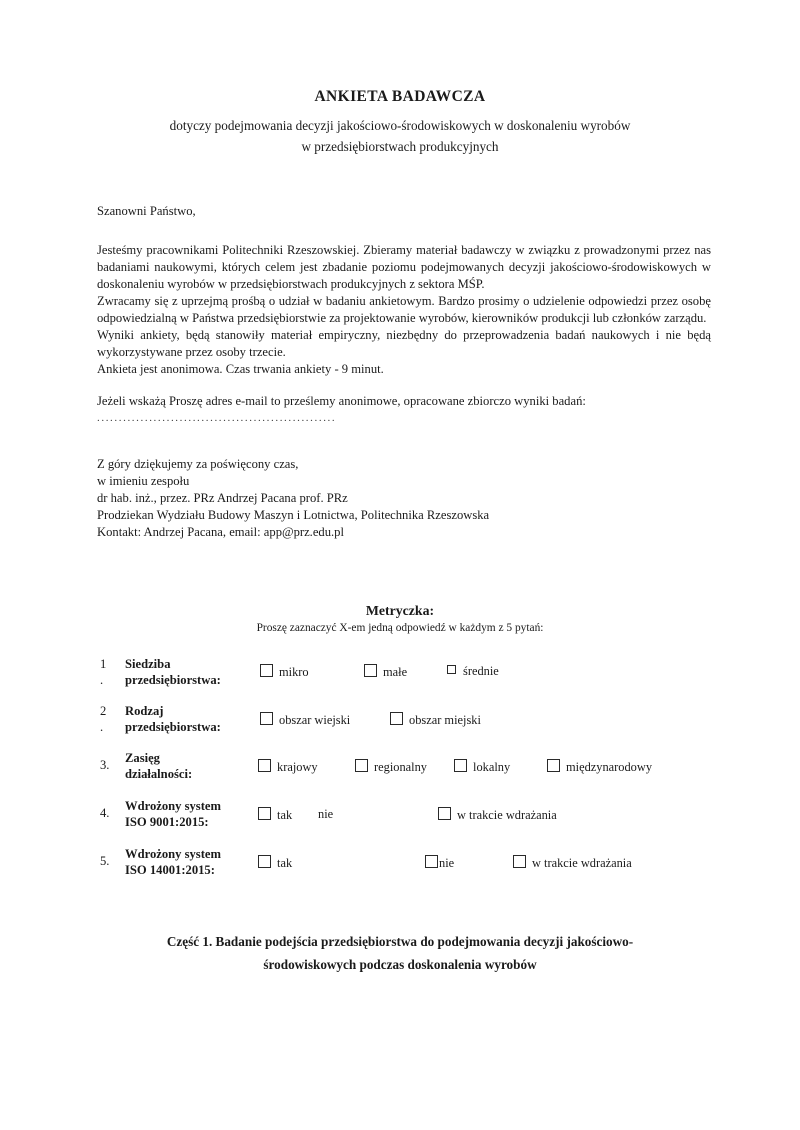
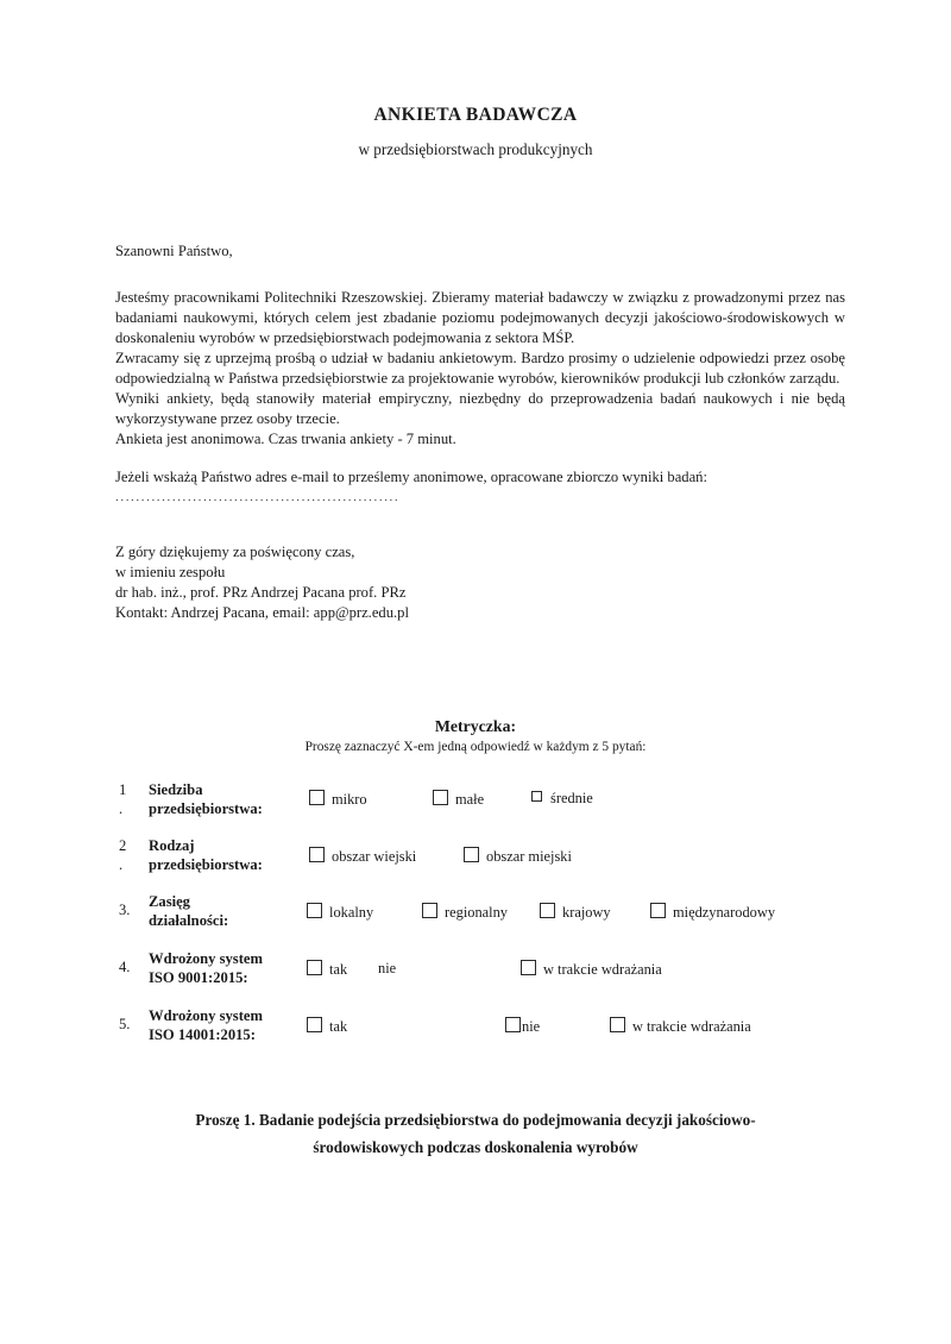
  ANKIETA BADAWCZA
- dotyczy podejmowania decyzji jakościowo-środowiskowych w doskonaleniu wyrobów
  w przedsiębiorstwach produkcyjnych
  Szanowni Państwo,
- Jesteśmy pracownikami Politechniki Rzeszowskiej. Zbieramy materiał badawczy w związku z prowadzonymi przez nas badaniami naukowymi, których celem jest zbadanie poziomu podejmowanych decyzji jakościowo-środowiskowych w doskonaleniu wyrobów w przedsiębiorstwach produkcyjnych z sektora MŚP.
+ Jesteśmy pracownikami Politechniki Rzeszowskiej. Zbieramy materiał badawczy w związku z prowadzonymi przez nas badaniami naukowymi, których celem jest zbadanie poziomu podejmowanych decyzji jakościowo-środowiskowych w doskonaleniu wyrobów w przedsiębiorstwach podejmowania z sektora MŚP.
  Zwracamy się z uprzejmą prośbą o udział w badaniu ankietowym. Bardzo prosimy o udzielenie odpowiedzi przez osobę odpowiedzialną w Państwa przedsiębiorstwie za projektowanie wyrobów, kierowników produkcji lub członków zarządu.
  Wyniki ankiety, będą stanowiły materiał empiryczny, niezbędny do przeprowadzenia badań naukowych i nie będą wykorzystywane przez osoby trzecie.
- Ankieta jest anonimowa. Czas trwania ankiety - 9 minut.
+ Ankieta jest anonimowa. Czas trwania ankiety - 7 minut.
- Jeżeli wskażą Proszę adres e-mail to prześlemy anonimowe, opracowane zbiorczo wyniki badań:
+ Jeżeli wskażą Państwo adres e-mail to prześlemy anonimowe, opracowane zbiorczo wyniki badań:
  Z góry dziękujemy za poświęcony czas,
  w imieniu zespołu
- dr hab. inż., przez. PRz Andrzej Pacana prof. PRz
+ dr hab. inż., prof. PRz Andrzej Pacana prof. PRz
- Prodziekan Wydziału Budowy Maszyn i Lotnictwa, Politechnika Rzeszowska
  Kontakt: Andrzej Pacana, email: app@prz.edu.pl
  Metryczka:
  Proszę zaznaczyć X-em jedną odpowiedź w każdym z 5 pytań:
  1
  .
  Siedziba
  przedsiębiorstwa:
  mikro
  małe
  średnie
  2
  .
  Rodzaj
  przedsiębiorstwa:
  obszar wiejski
  obszar miejski
  3.
  Zasięg
  działalności:
- krajowy
+ lokalny
  regionalny
- lokalny
+ krajowy
  międzynarodowy
  4.
  Wdrożony system
  ISO 9001:2015:
  tak
  nie
  w trakcie wdrażania
  5.
  Wdrożony system
  ISO 14001:2015:
  tak
  nie
  w trakcie wdrażania
- Część 1. Badanie podejścia przedsiębiorstwa do podejmowania decyzji jakościowo-
+ Proszę 1. Badanie podejścia przedsiębiorstwa do podejmowania decyzji jakościowo-
  środowiskowych podczas doskonalenia wyrobów
